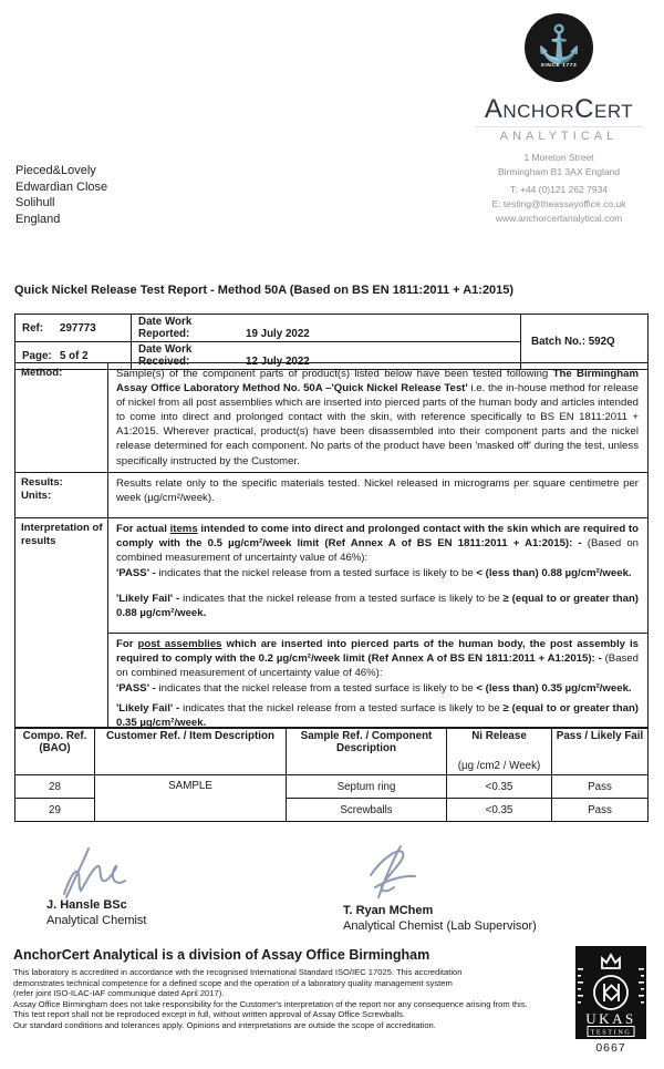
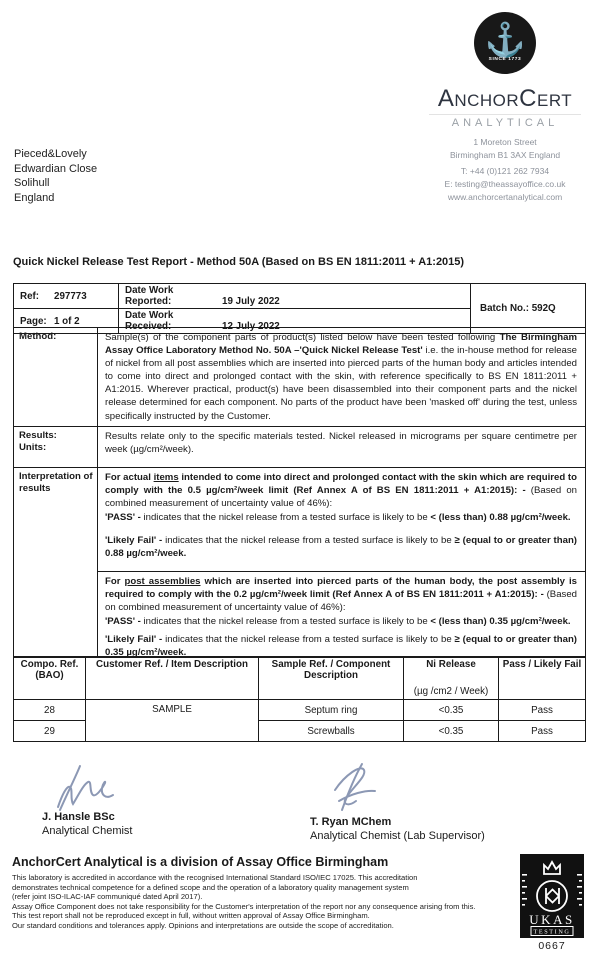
  Pieced&Lovely
  Edwardian Close
  Solihull
  England
  ⚓
  AnchorCert
  ANALYTICAL
  1 Moreton Street
  Birmingham B1 3AX England
  T: +44 (0)121 262 7934
  E: testing@theassayoffice.co.uk
  www.anchorcertanalytical.com
  Quick Nickel Release Test Report - Method 50A (Based on BS EN 1811:2011 + A1:2015)
  Ref: 297773	Date Work Reported: 19 July 2022	Batch No.: 592Q
- Page: 5 of 2	Date Work Received: 12 July 2022
+ Page: 1 of 2	Date Work Received: 12 July 2022
  Method:	Sample(s) of the component parts of product(s) listed below have been tested following The Birmingham Assay Office Laboratory Method No. 50A –'Quick Nickel Release Test' i.e. the in-house method for release of nickel from all post assemblies which are inserted into pierced parts of the human body and articles intended to come into direct and prolonged contact with the skin, with reference specifically to BS EN 1811:2011 + A1:2015. Wherever practical, product(s) have been disassembled into their component parts and the nickel release determined for each component. No parts of the product have been 'masked off' during the test, unless specifically instructed by the Customer.
  Results: Units:	Results relate only to the specific materials tested. Nickel released in micrograms per square centimetre per week (µg/cm²/week).
  Interpretation of results	For actual items intended to come into direct and prolonged contact with the skin which are required to comply with the 0.5 µg/cm²/week limit (Ref Annex A of BS EN 1811:2011 + A1:2015): - (Based on combined measurement of uncertainty value of 46%): 'PASS' - indicates that the nickel release from a tested surface is likely to be < (less than) 0.88 µg/cm²/week. 'Likely Fail' - indicates that the nickel release from a tested surface is likely to be ≥ (equal to or greater than) 0.88 µg/cm²/week. For post assemblies which are inserted into pierced parts of the human body, the post assembly is required to comply with the 0.2 µg/cm²/week limit (Ref Annex A of BS EN 1811:2011 + A1:2015): - (Based on combined measurement of uncertainty value of 46%): 'PASS' - indicates that the nickel release from a tested surface is likely to be < (less than) 0.35 µg/cm²/week. 'Likely Fail' - indicates that the nickel release from a tested surface is likely to be ≥ (equal to or greater than) 0.35 µg/cm²/week.
  Compo. Ref.(BAO)	Customer Ref. / Item Description	Sample Ref. / Component Description	Ni Release(µg /cm2 / Week)	Pass / Likely Fail
  28	SAMPLE	Septum ring	<0.35	Pass
  29	Screwballs	<0.35	Pass
  J. Hansle BSc
  Analytical Chemist
  T. Ryan MChem
  Analytical Chemist (Lab Supervisor)
  AnchorCert Analytical is a division of Assay Office Birmingham
  This laboratory is accredited in accordance with the recognised International Standard ISO/IEC 17025. This accreditation
  demonstrates technical competence for a defined scope and the operation of a laboratory quality management system
  (refer joint ISO-ILAC-IAF communiqué dated April 2017).
- Assay Office Birmingham does not take responsibility for the Customer's interpretation of the report nor any consequence arising from this.
+ Assay Office Component does not take responsibility for the Customer's interpretation of the report nor any consequence arising from this.
- This test report shall not be reproduced except in full, without written approval of Assay Office Screwballs.
+ This test report shall not be reproduced except in full, without written approval of Assay Office Birmingham.
  Our standard conditions and tolerances apply. Opinions and interpretations are outside the scope of accreditation.
  UKAS
  0667
